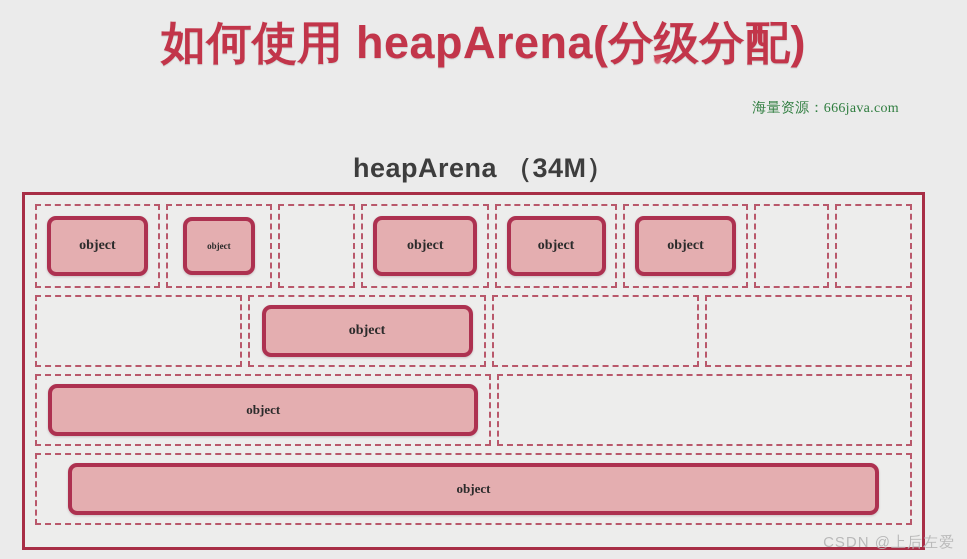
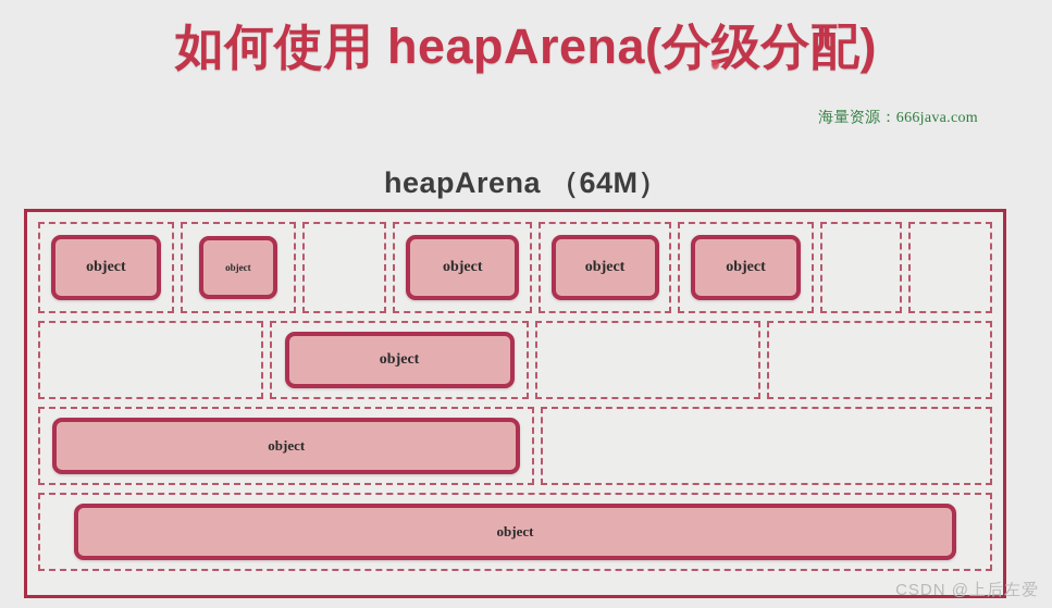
  如何使用 heapArena(分级分配)
  海量资源：666java.com
- heapArena （34M）
+ heapArena （64M）
  object
  object
  object
  object
  object
  object
  object
  object
  CSDN @上后左爱
